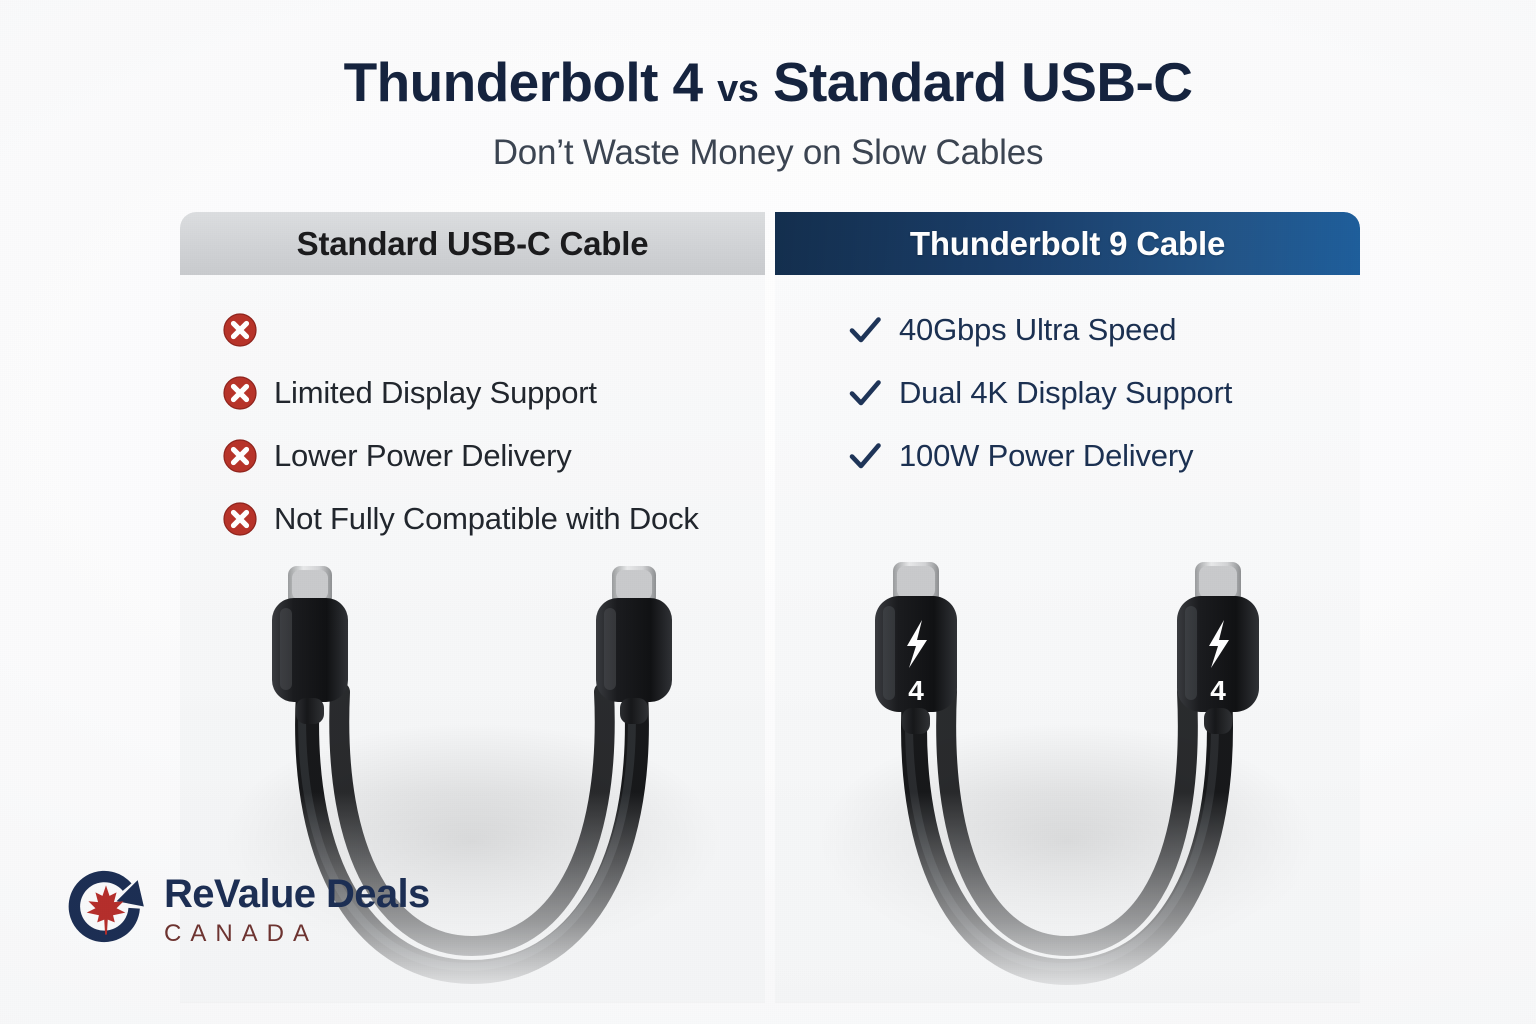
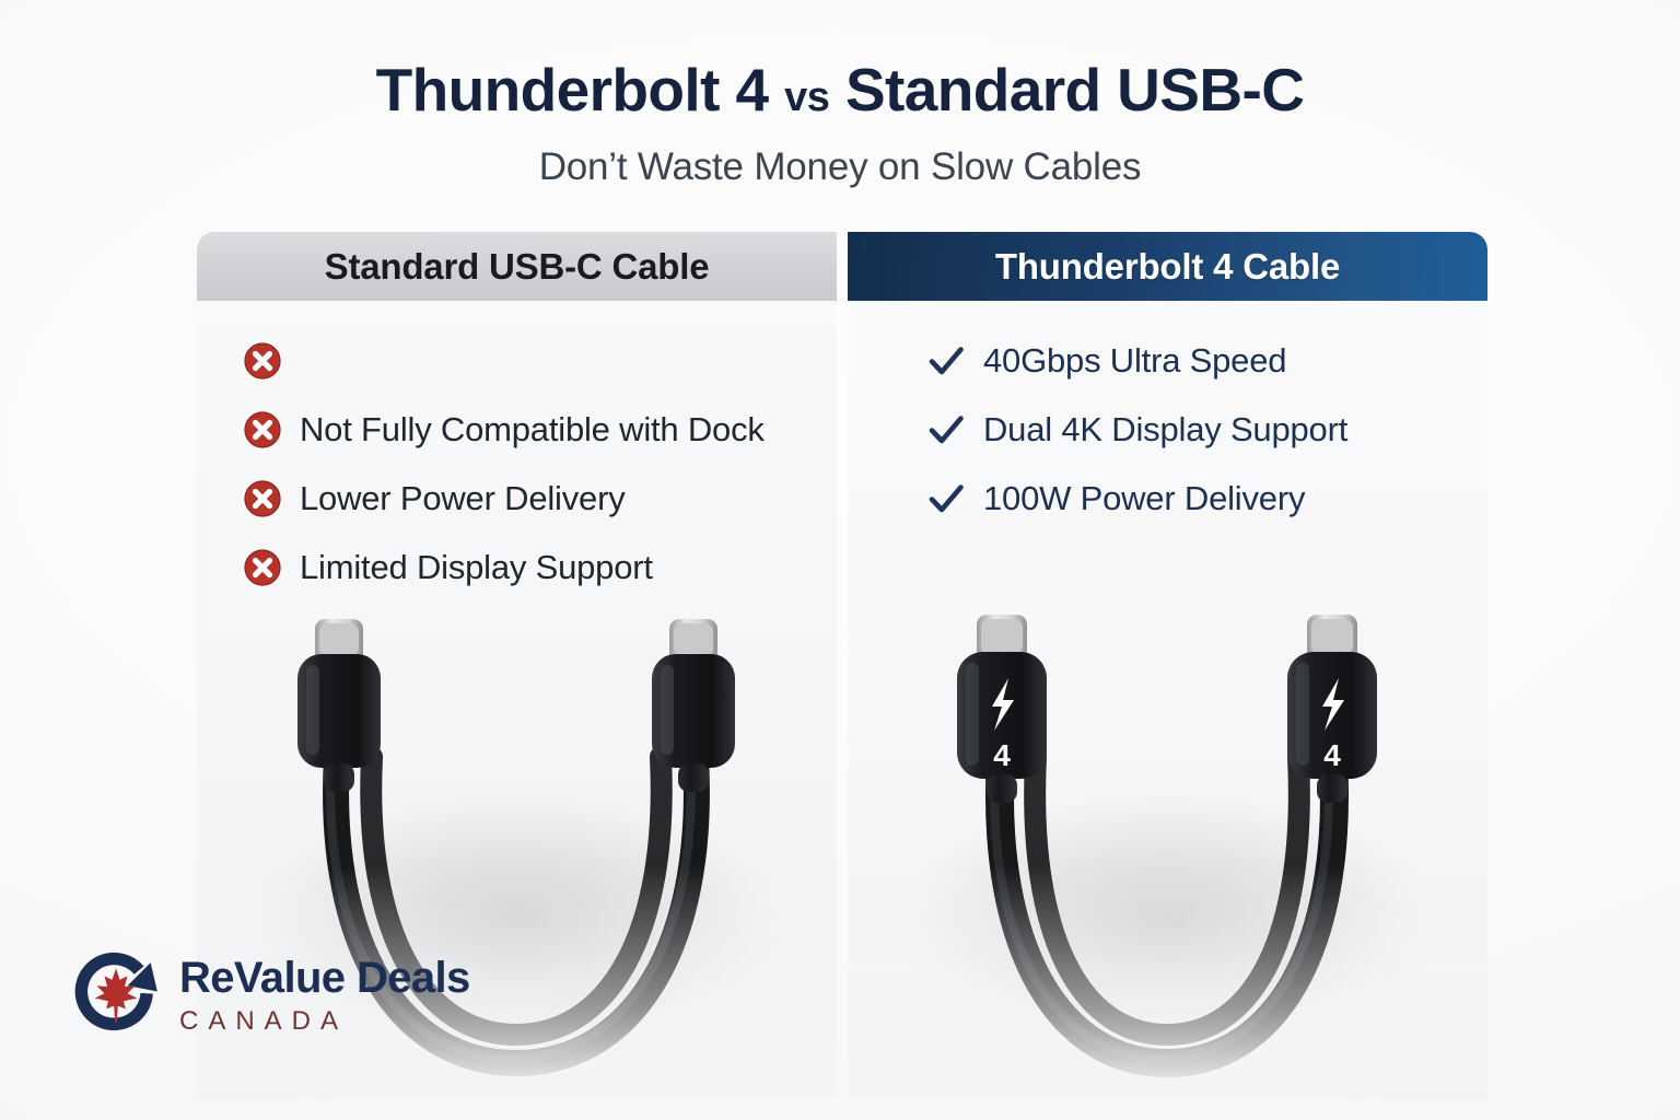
  Thunderbolt 4 vs Standard USB-C
  Don’t Waste Money on Slow Cables
  Standard USB-C Cable
- Limited Display Support
+ Not Fully Compatible with Dock
  Lower Power Delivery
- Not Fully Compatible with Dock
+ Limited Display Support
- Thunderbolt 9 Cable
+ Thunderbolt 4 Cable
  40Gbps Ultra Speed
  Dual 4K Display Support
  100W Power Delivery
  4
  4
  ReValue Deals
  CANADA
